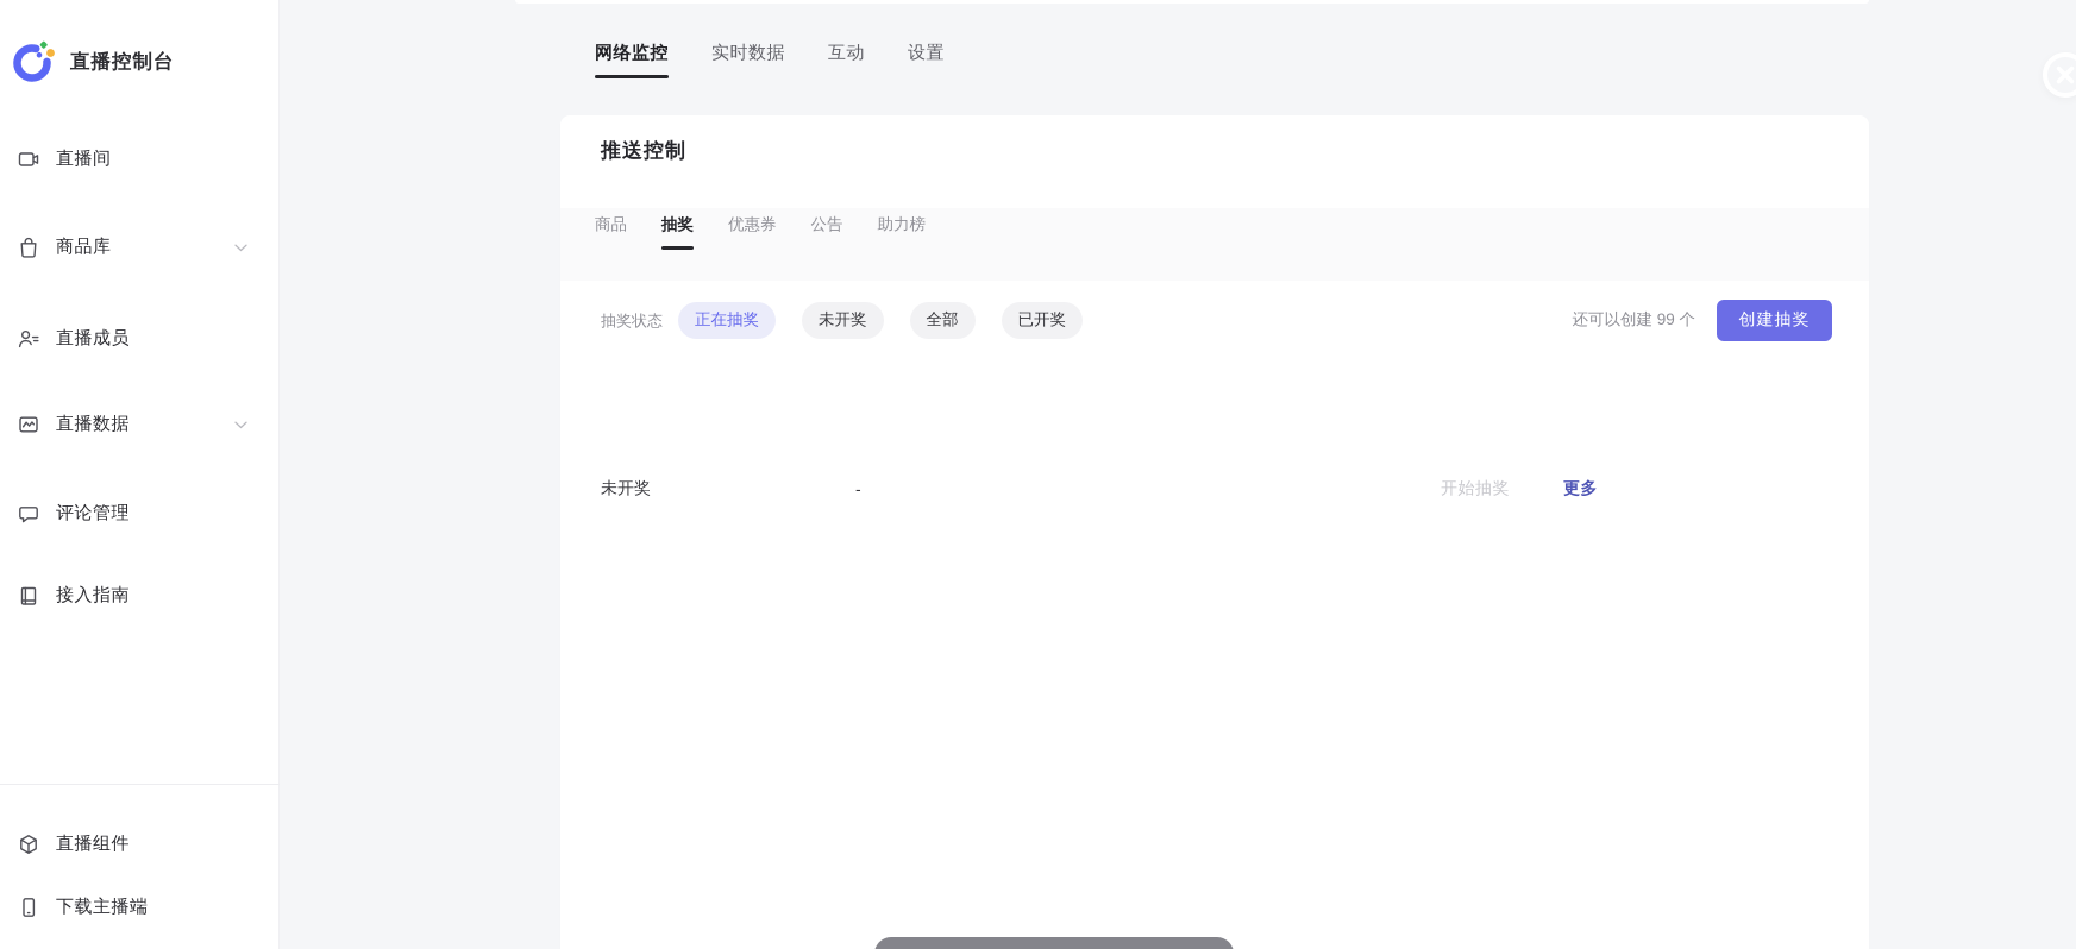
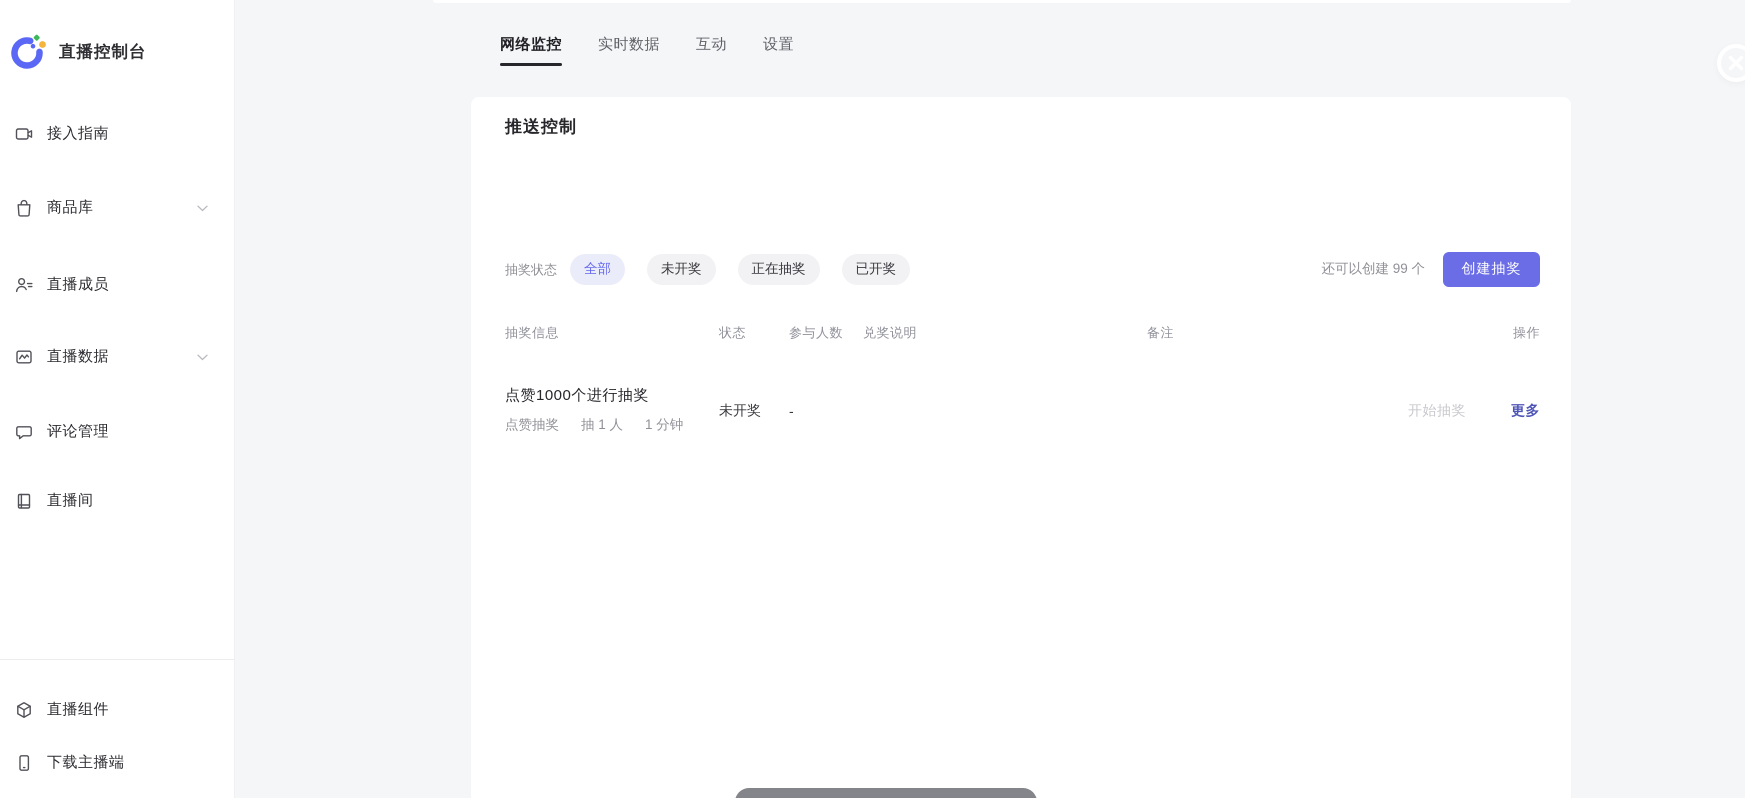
  直播控制台
- 直播间
+ 接入指南
  商品库
  直播成员
  直播数据
  评论管理
- 接入指南
+ 直播间
  直播组件
  下载主播端
  网络监控
  实时数据
  互动
  设置
  推送控制
- 商品
- 抽奖
- 优惠券
- 公告
- 助力榜
  抽奖状态
- 正在抽奖
+ 全部
  未开奖
- 全部
+ 正在抽奖
  已开奖
  还可以创建 99 个
  创建抽奖
+ 抽奖信息
+ 状态
+ 参与人数
+ 兑奖说明
+ 备注
+ 操作
+ 点赞1000个进行抽奖
+ 点赞抽奖
+ 抽 1 人
+ 1 分钟
  未开奖
  -
  开始抽奖
  更多
